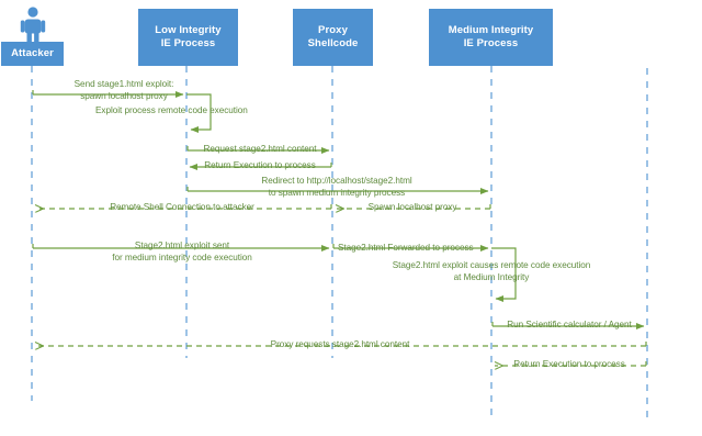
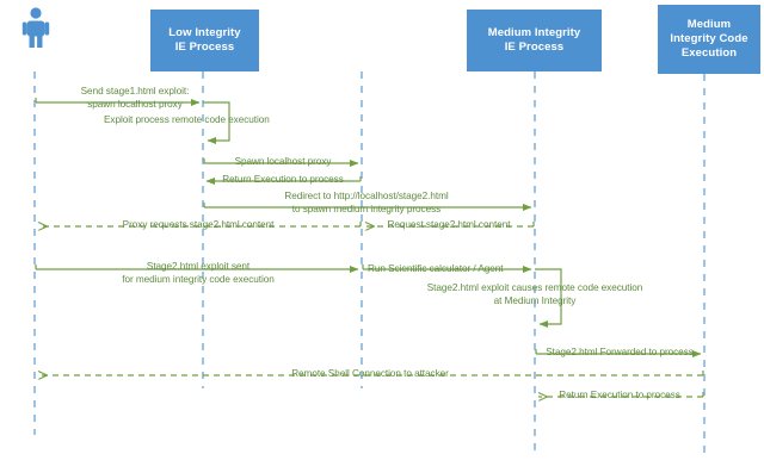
- Attacker
  Low Integrity
  IE Process
- Proxy
- Shellcode
  Medium Integrity
  IE Process
+ Medium
+ Integrity Code
+ Execution
  Send stage1.html exploit:
  spawn localhost proxy
  Exploit process remote code execution
- Request stage2.html content
+ Spawn localhost proxy
  Return Execution to process
  Redirect to http://localhost/stage2.html
  to spawn medium integrity process
- Spawn localhost proxy
+ Request stage2.html content
- Remote Shell Connection to attacker
+ Proxy requests stage2.html content
  Stage2.html exploit sent
  for medium integrity code execution
- Stage2.html Forwarded to process
+ Run Scientific calculator / Agent
  Stage2.html exploit causes remote code execution
  at Medium Integrity
- Run Scientific calculator / Agent
+ Stage2.html Forwarded to process
- Proxy requests stage2.html content
+ Remote Shell Connection to attacker
  Return Execution to process
